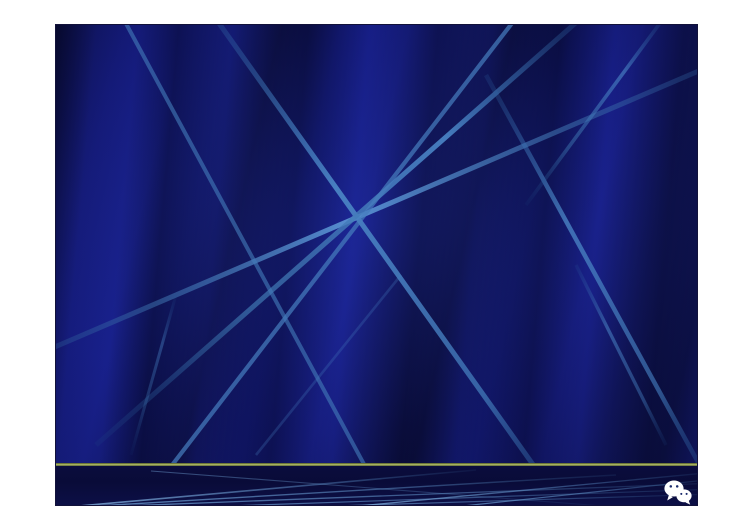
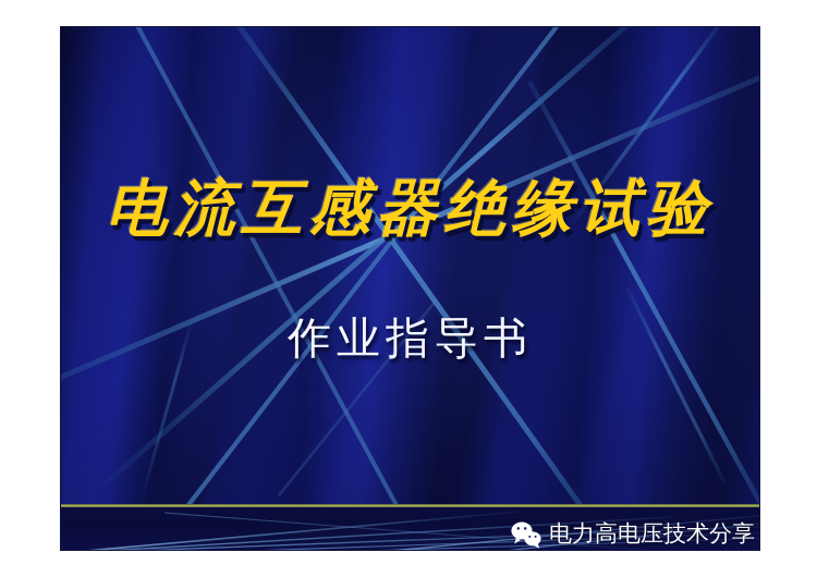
+ 电流互感器绝缘试验
+ 作业指导书
+ 电力高电压技术分享
